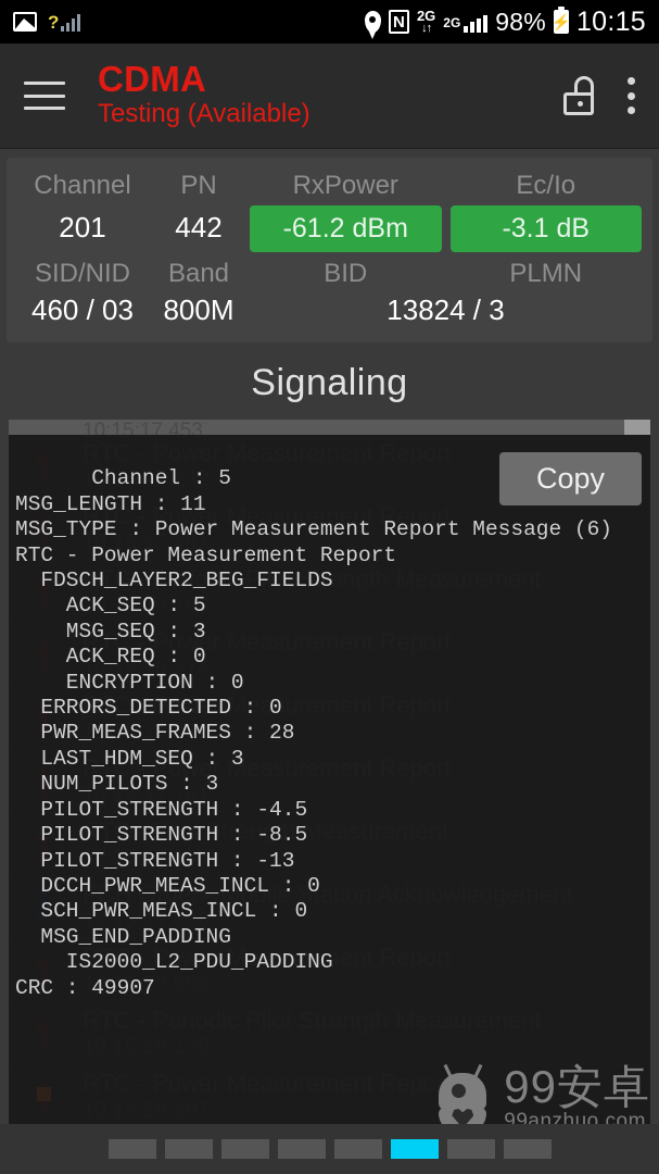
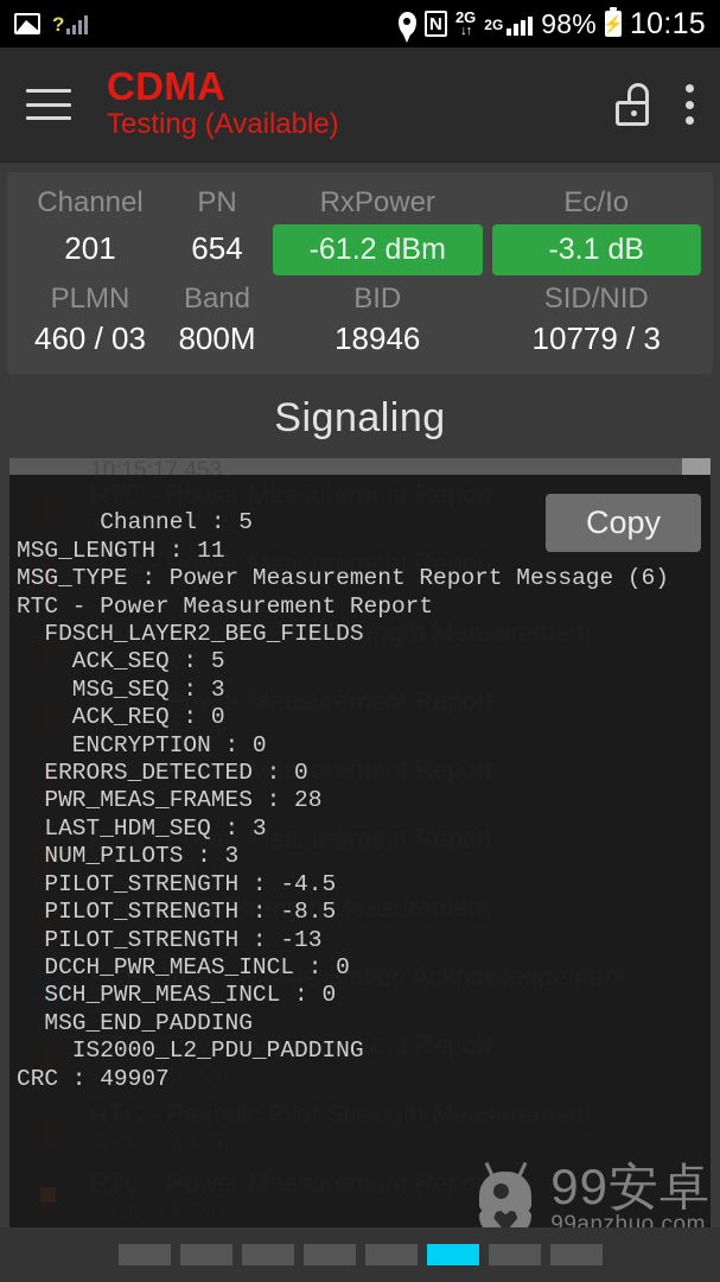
  ?
  N
  2G
  ↓↑
  2G
  98%
  ⚡
  10:15
  CDMA
  Testing (Available)
  Channel
  PN
  RxPower
  Ec/Io
  201
- 442
+ 654
  -61.2 dBm
  -3.1 dB
- SID/NID
+ PLMN
  Band
  BID
- PLMN
+ SID/NID
  460 / 03
  800M
+ 18946
- 13824 / 3
+ 10779 / 3
  Signaling
  10:15:17.453
  Channel : 5
  MSG_LENGTH : 11
  MSG_TYPE : Power Measurement Report Message (6)
  RTC - Power Measurement Report
  FDSCH_LAYER2_BEG_FIELDS
  ACK_SEQ : 5
  MSG_SEQ : 3
  ACK_REQ : 0
  ENCRYPTION : 0
  ERRORS_DETECTED : 0
  PWR_MEAS_FRAMES : 28
  LAST_HDM_SEQ : 3
  NUM_PILOTS : 3
  PILOT_STRENGTH : -4.5
  PILOT_STRENGTH : -8.5
  PILOT_STRENGTH : -13
  DCCH_PWR_MEAS_INCL : 0
  SCH_PWR_MEAS_INCL : 0
  MSG_END_PADDING
  IS2000_L2_PDU_PADDING
  CRC : 49907
  Copy
  99安卓
  99anzhuo.com
